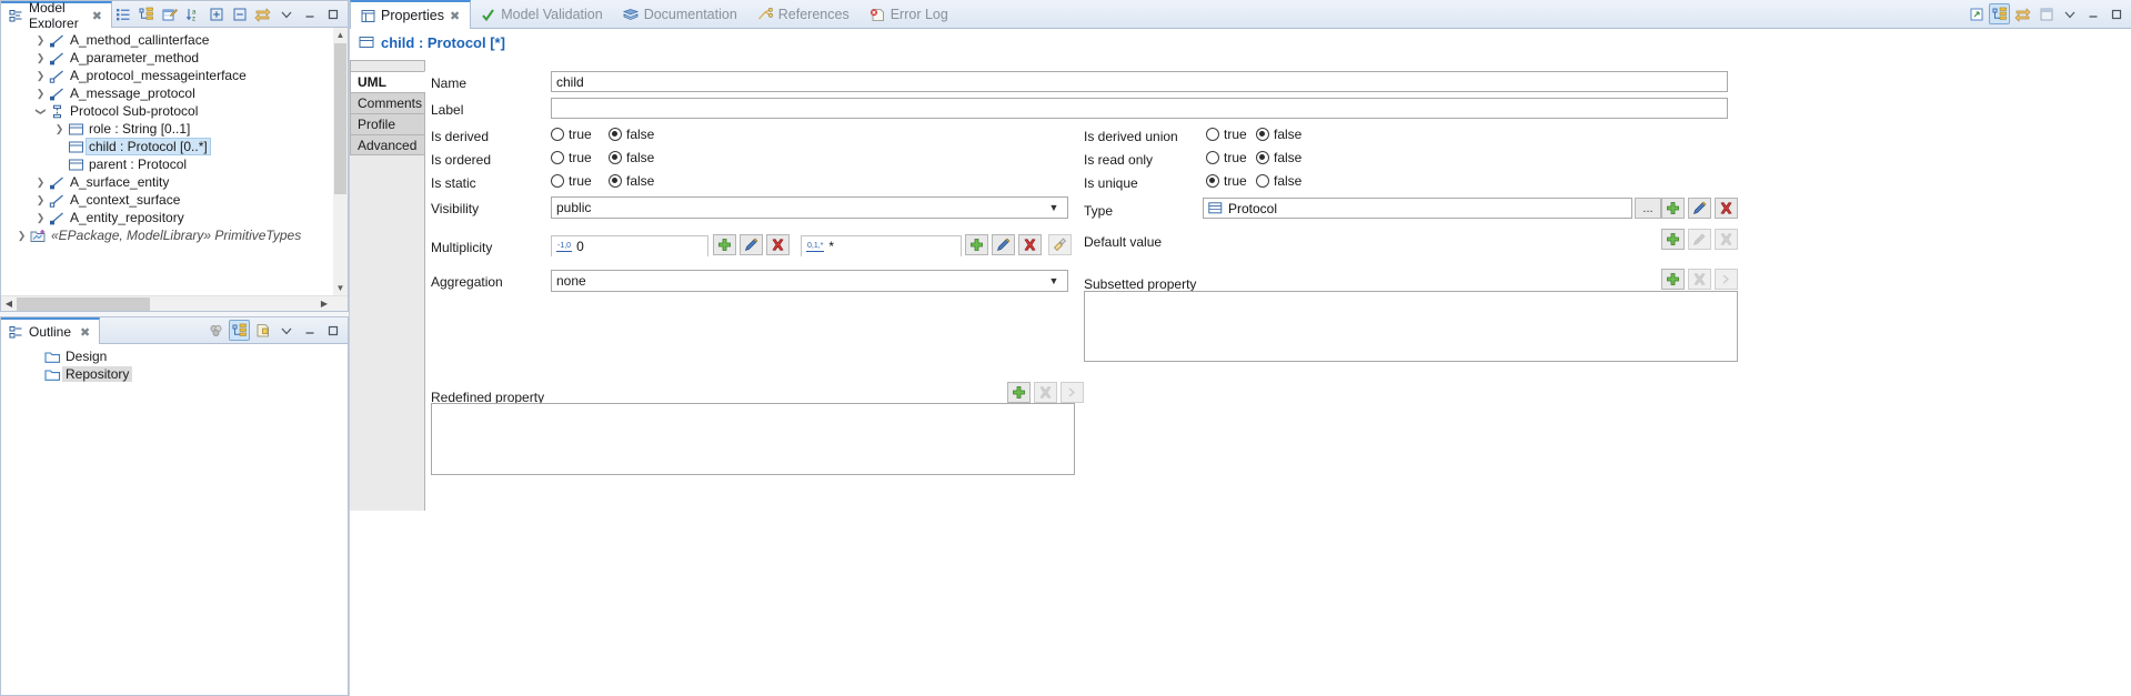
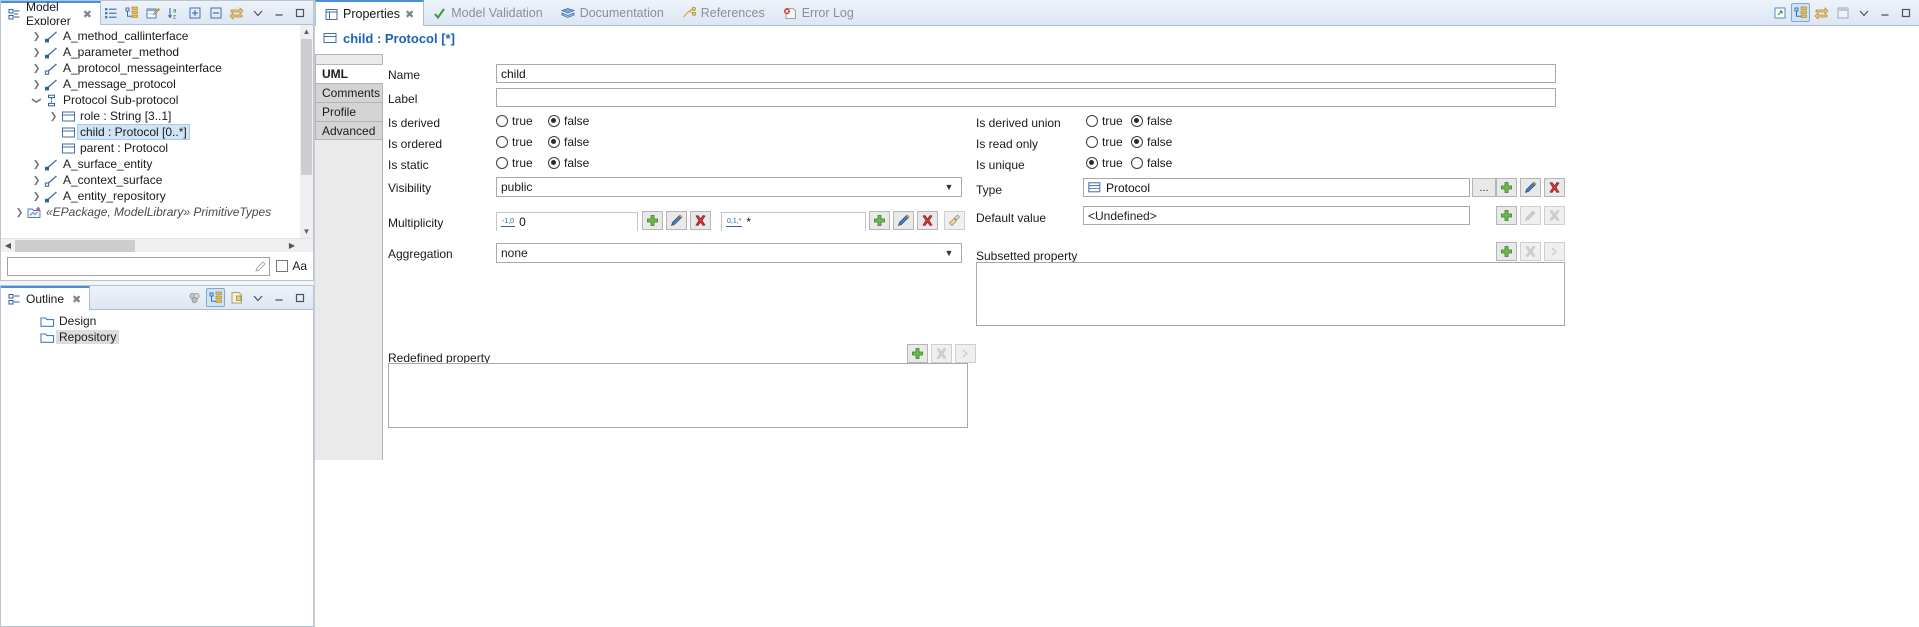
  Model Explorer
  ✖
  ❯
  A_method_callinterface
  ❯
  A_parameter_method
  ❯
  A_protocol_messageinterface
  ❯
  A_message_protocol
  Protocol Sub-protocol
  ❯
- role : String [0..1]
+ role : String [3..1]
  child : Protocol [0..*]
  parent : Protocol
  ❯
  A_surface_entity
  ❯
  A_context_surface
  ❯
  A_entity_repository
  ❯
  «EPackage, ModelLibrary» PrimitiveTypes
  ▲
  ▼
  ◀
  ▶
+ Aa
  Outline
  ✖
  Design
  Repository
  Properties
  ✖
  Model Validation
  Documentation
  References
  Error Log
  child : Protocol [*]
  UML
  Comments
  Profile
  Advanced
  Name
  child
  Label
  Is derived
  true
  false
  Is ordered
  true
  false
  Is static
  true
  false
  Visibility
  public
  ▼
  Multiplicity
  0
  *
  Aggregation
  none
  ▼
  Is derived union
  true
  false
  Is read only
  true
  false
  Is unique
  true
  false
  Type
  Protocol
  ...
  Default value
+ <Undefined>
  Subsetted property
  Redefined property
